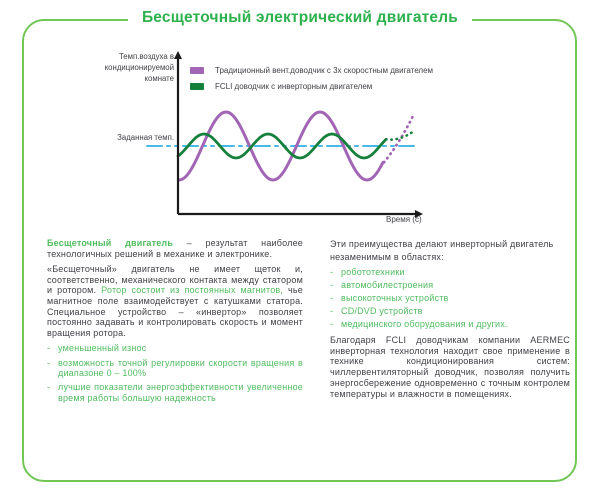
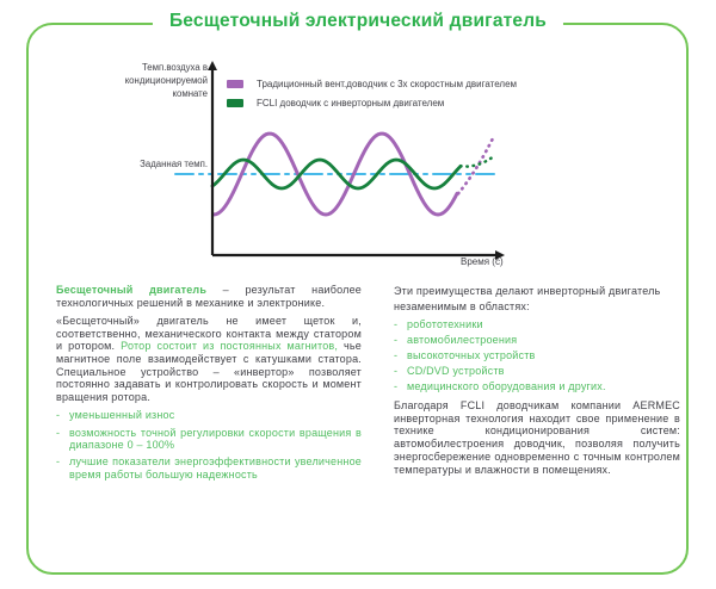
  Бесщеточный электрический двигатель
  Темп.воздуха в
  кондиционируемой
  комнате
  Заданная темп.
  Время (с)
  Традиционный вент.доводчик с 3х скоростным двигателем
  FCLI доводчик с инверторным двигателем
  Бесщеточный двигатель – результат наиболее технологичных решений в механике и электронике.
  «Бесщеточный» двигатель не имеет щеток и, соответственно, механического контакта между статором и ротором. Ротор состоит из постоянных магнитов, чье магнитное поле взаимодействует с катушками статора. Специальное устройство – «инвертор» позволяет постоянно задавать и контролировать скорость и момент вращения ротора.
  -
  уменьшенный износ
  -
  возможность точной регулировки скорости вращения в диапазоне 0 – 100%
  -
  лучшие показатели энергоэффективности увеличенное время работы большую надежность
  Эти преимущества делают инверторный двигатель незаменимым в областях:
  -
  робототехники
  -
  автомобилестроения
  -
  высокоточных устройств
  -
  CD/DVD устройств
  -
  медицинского оборудования и других.
- Благодаря FCLI доводчикам компании AERMEC инверторная технология находит свое применение в технике кондиционирования систем: чиллервентиляторный доводчик, позволяя получить энергосбережение одновременно с точным контролем температуры и влажности в помещениях.
+ Благодаря FCLI доводчикам компании AERMEC инверторная технология находит свое применение в технике кондиционирования систем: автомобилестроения доводчик, позволяя получить энергосбережение одновременно с точным контролем температуры и влажности в помещениях.
